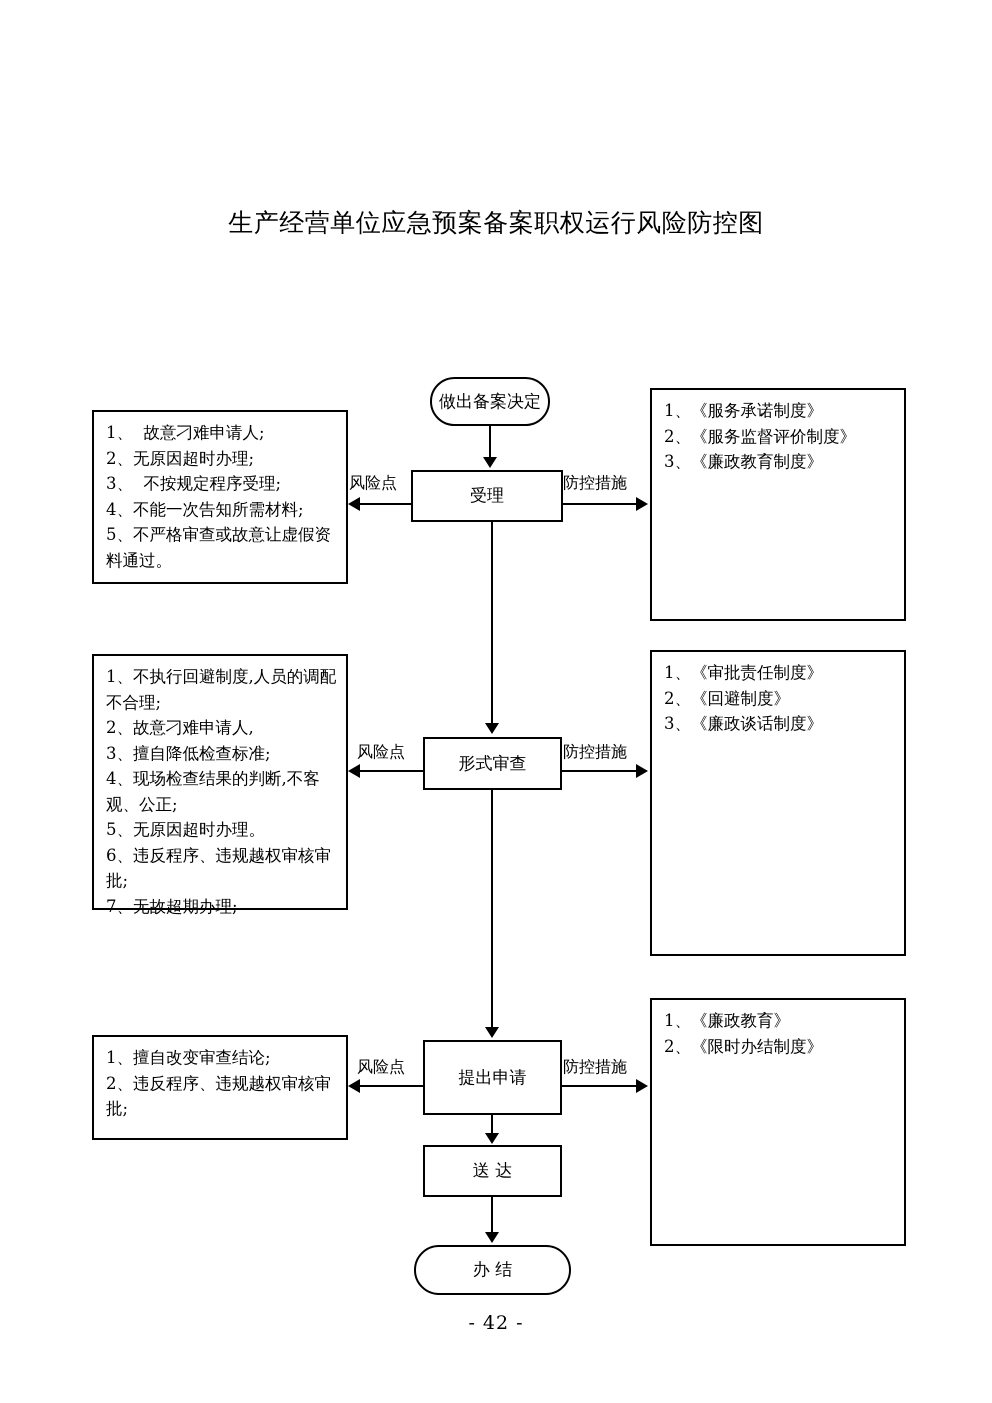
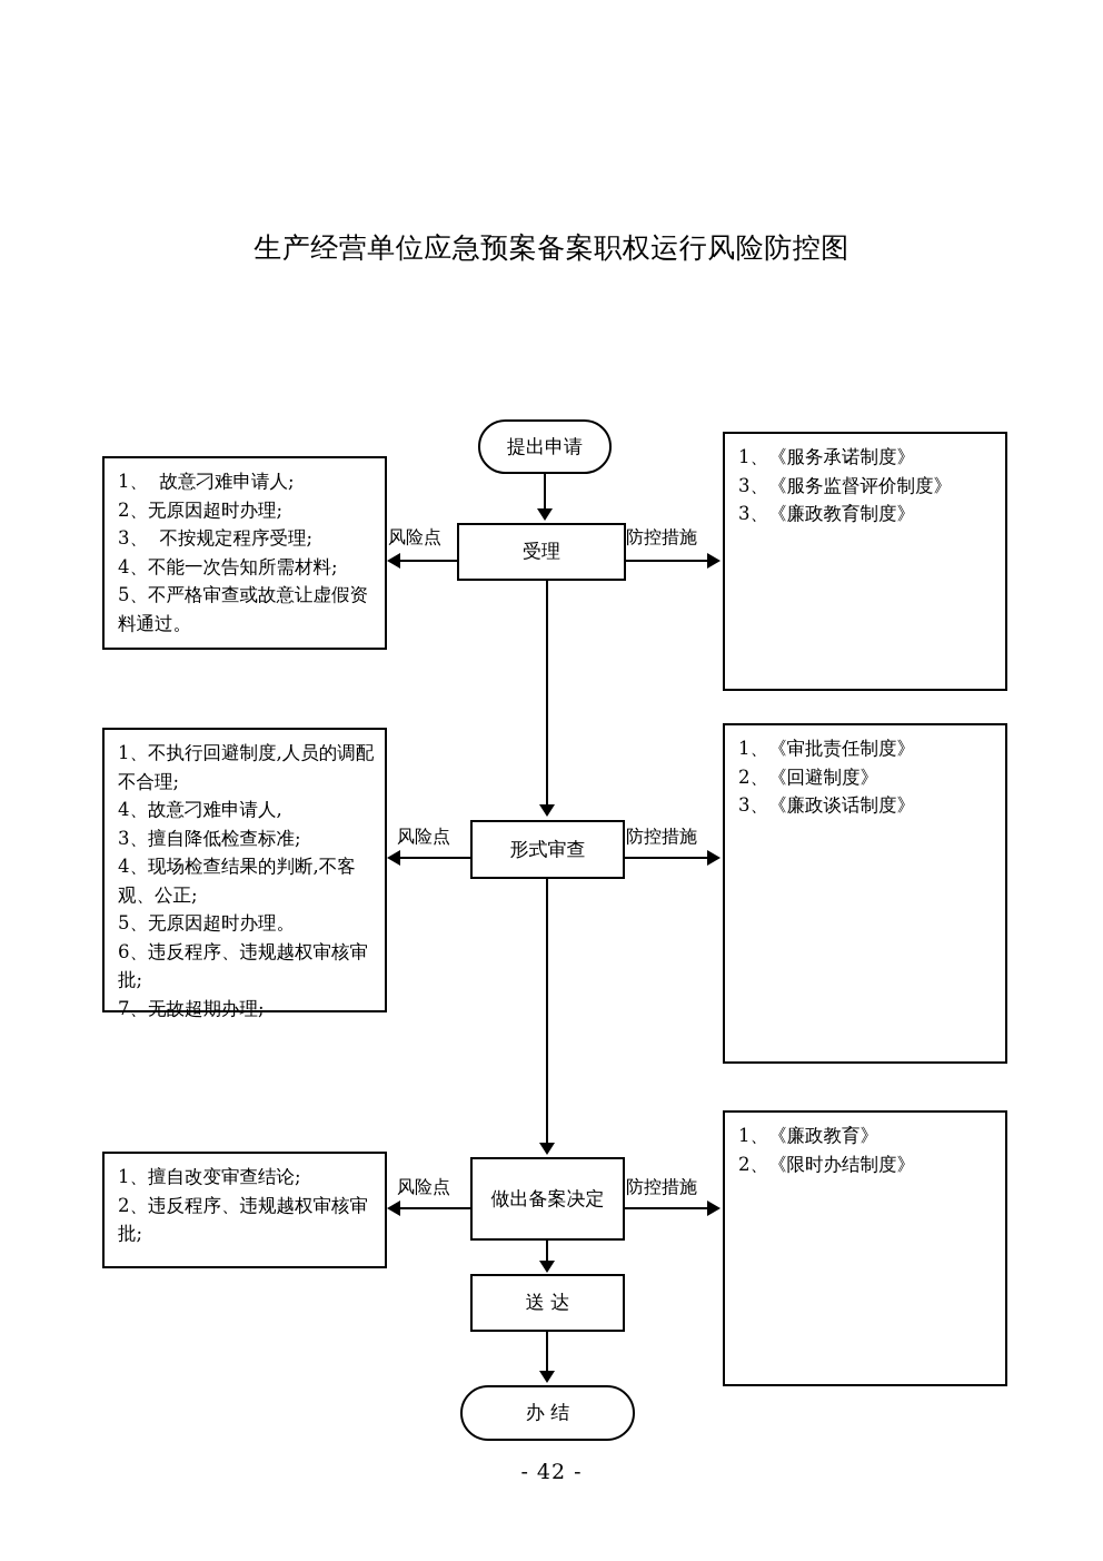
  生产经营单位应急预案备案职权运行风险防控图
  1、 故意刁难申请人;
  2、无原因超时办理;
  3、 不按规定程序受理;
  4、不能一次告知所需材料;
  5、不严格审查或故意让虚假资料通过。
  1、不执行回避制度,人员的调配不合理;
- 2、故意刁难申请人,
+ 4、故意刁难申请人,
  3、擅自降低检查标准;
  4、现场检查结果的判断,不客观、公正;
  5、无原因超时办理。
  6、违反程序、违规越权审核审批;
  7、无故超期办理;
  1、擅自改变审查结论;
  2、违反程序、违规越权审核审批;
  1、《服务承诺制度》
- 2、《服务监督评价制度》
+ 3、《服务监督评价制度》
  3、《廉政教育制度》
  1、《审批责任制度》
  2、《回避制度》
  3、《廉政谈话制度》
  1、《廉政教育》
  2、《限时办结制度》
- 做出备案决定
+ 提出申请
  受理
  形式审查
- 提出申请
+ 做出备案决定
  送 达
  办 结
  风险点
  防控措施
  风险点
  防控措施
  风险点
  防控措施
  - 42 -
